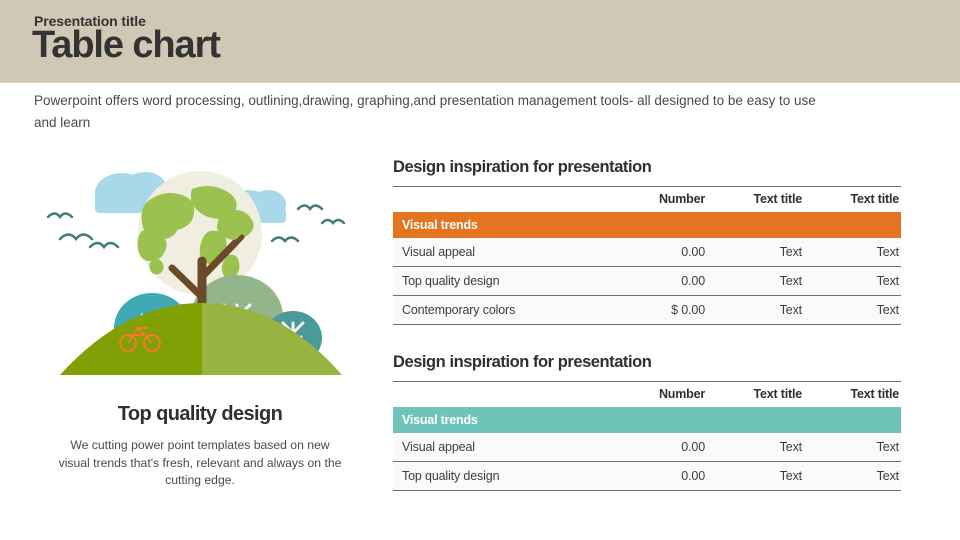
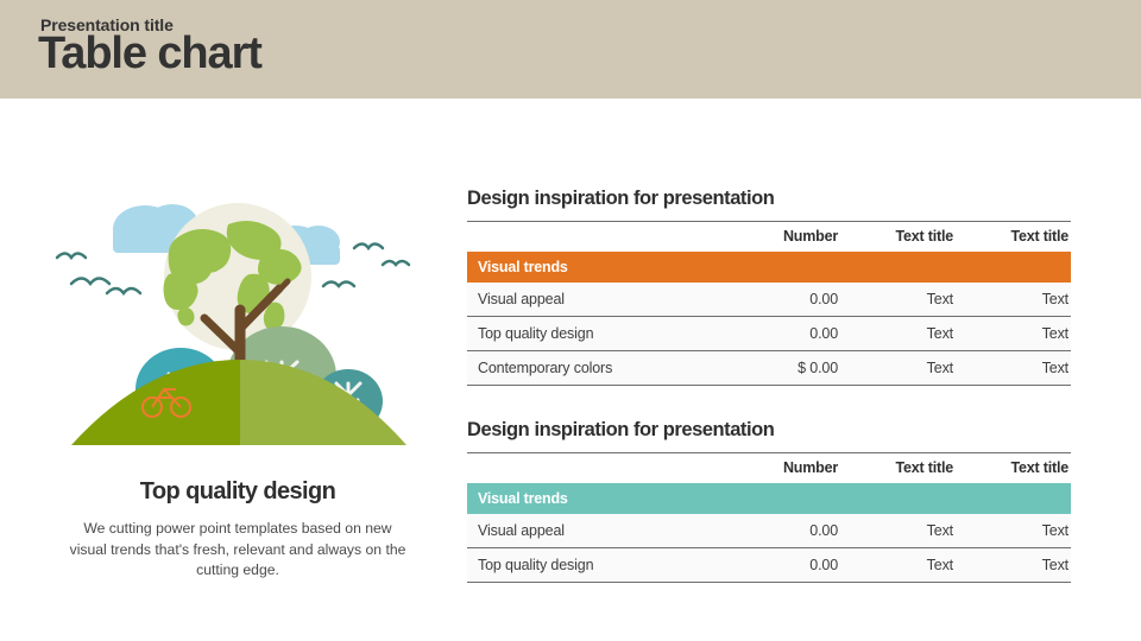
  Presentation title
  Table chart
- Powerpoint offers word processing, outlining,drawing, graphing,and presentation management tools- all designed to be easy to use and learn
  Top quality design
  We cutting power point templates based on new visual trends that's fresh, relevant and always on the cutting edge.
  Design inspiration for presentation
  	Number	Text title	Text title
  Visual trends
  Visual appeal	0.00	Text	Text
  Top quality design	0.00	Text	Text
  Contemporary colors	$ 0.00	Text	Text
  Design inspiration for presentation
  	Number	Text title	Text title
  Visual trends
  Visual appeal	0.00	Text	Text
  Top quality design	0.00	Text	Text
